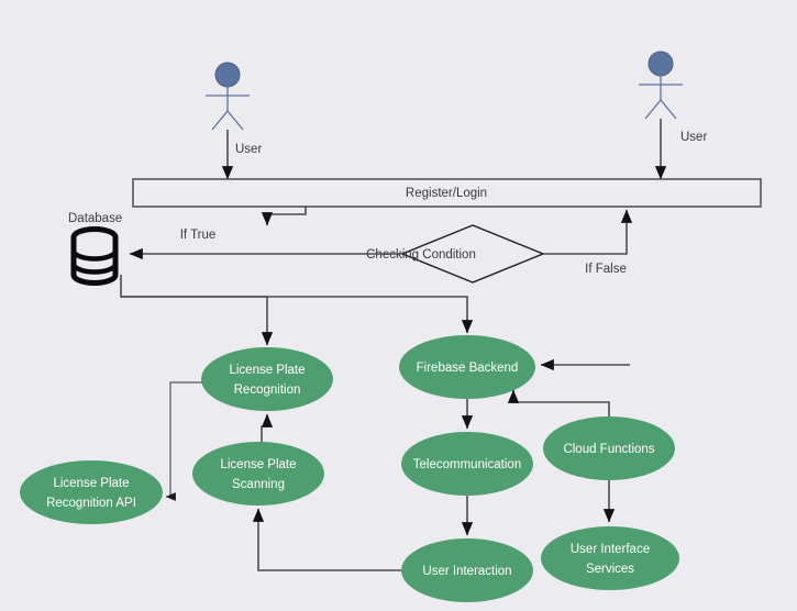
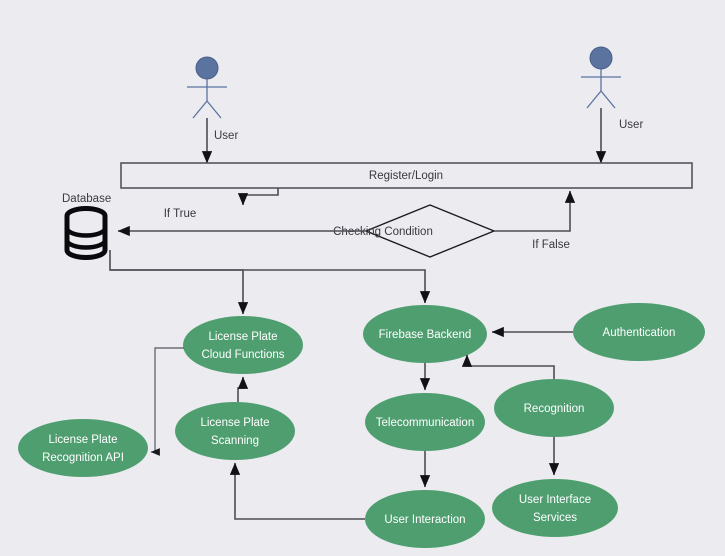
  User
  User
  Register/Login
  Checking Condition
  If True
  If False
  Database
  License Plate
- Recognition
+ Cloud Functions
  License Plate
  Recognition API
  License Plate
  Scanning
  Firebase Backend
+ Authentication
  Telecommunication
- Cloud Functions
+ Recognition
  User Interaction
  User Interface
  Services
